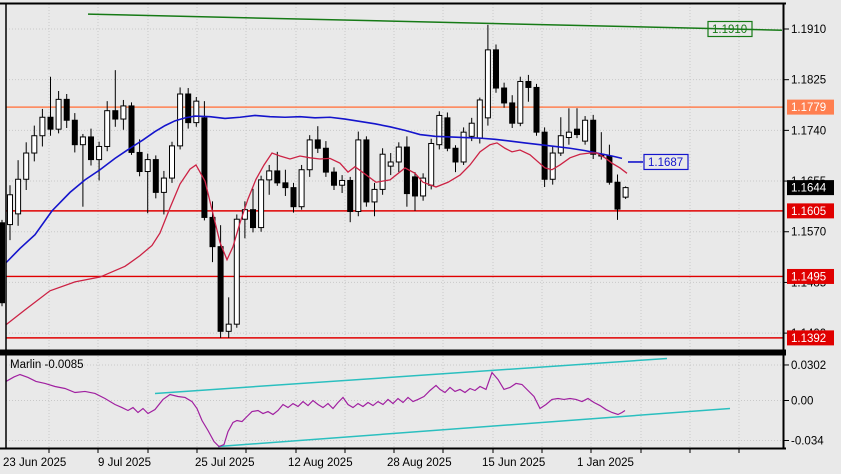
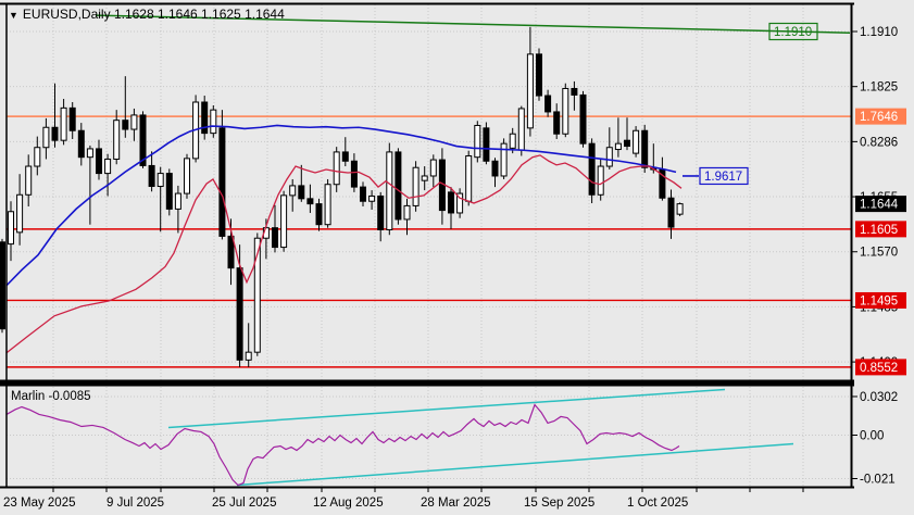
+ ▼ EURUSD,Daily 1.1628 1.1646 1.1625 1.1644
  Marlin -0.0085
  1.1910
  1.1910
  1.1825
- 1.1740
+ 0.8286
  1.1570
- 1.1779
+ 1.7646
  1.1644
  1.1605
  1.1495
- 1.1392
+ 0.8552
  0.0302
  0.00
- -0.034
+ -0.021
- 23 Jun 2025
+ 23 May 2025
  9 Jul 2025
  25 Jul 2025
  12 Aug 2025
- 28 Aug 2025
+ 28 Mar 2025
- 15 Jun 2025
+ 15 Sep 2025
- 1 Jan 2025
+ 1 Oct 2025
- 1.1687
+ 1.9617
